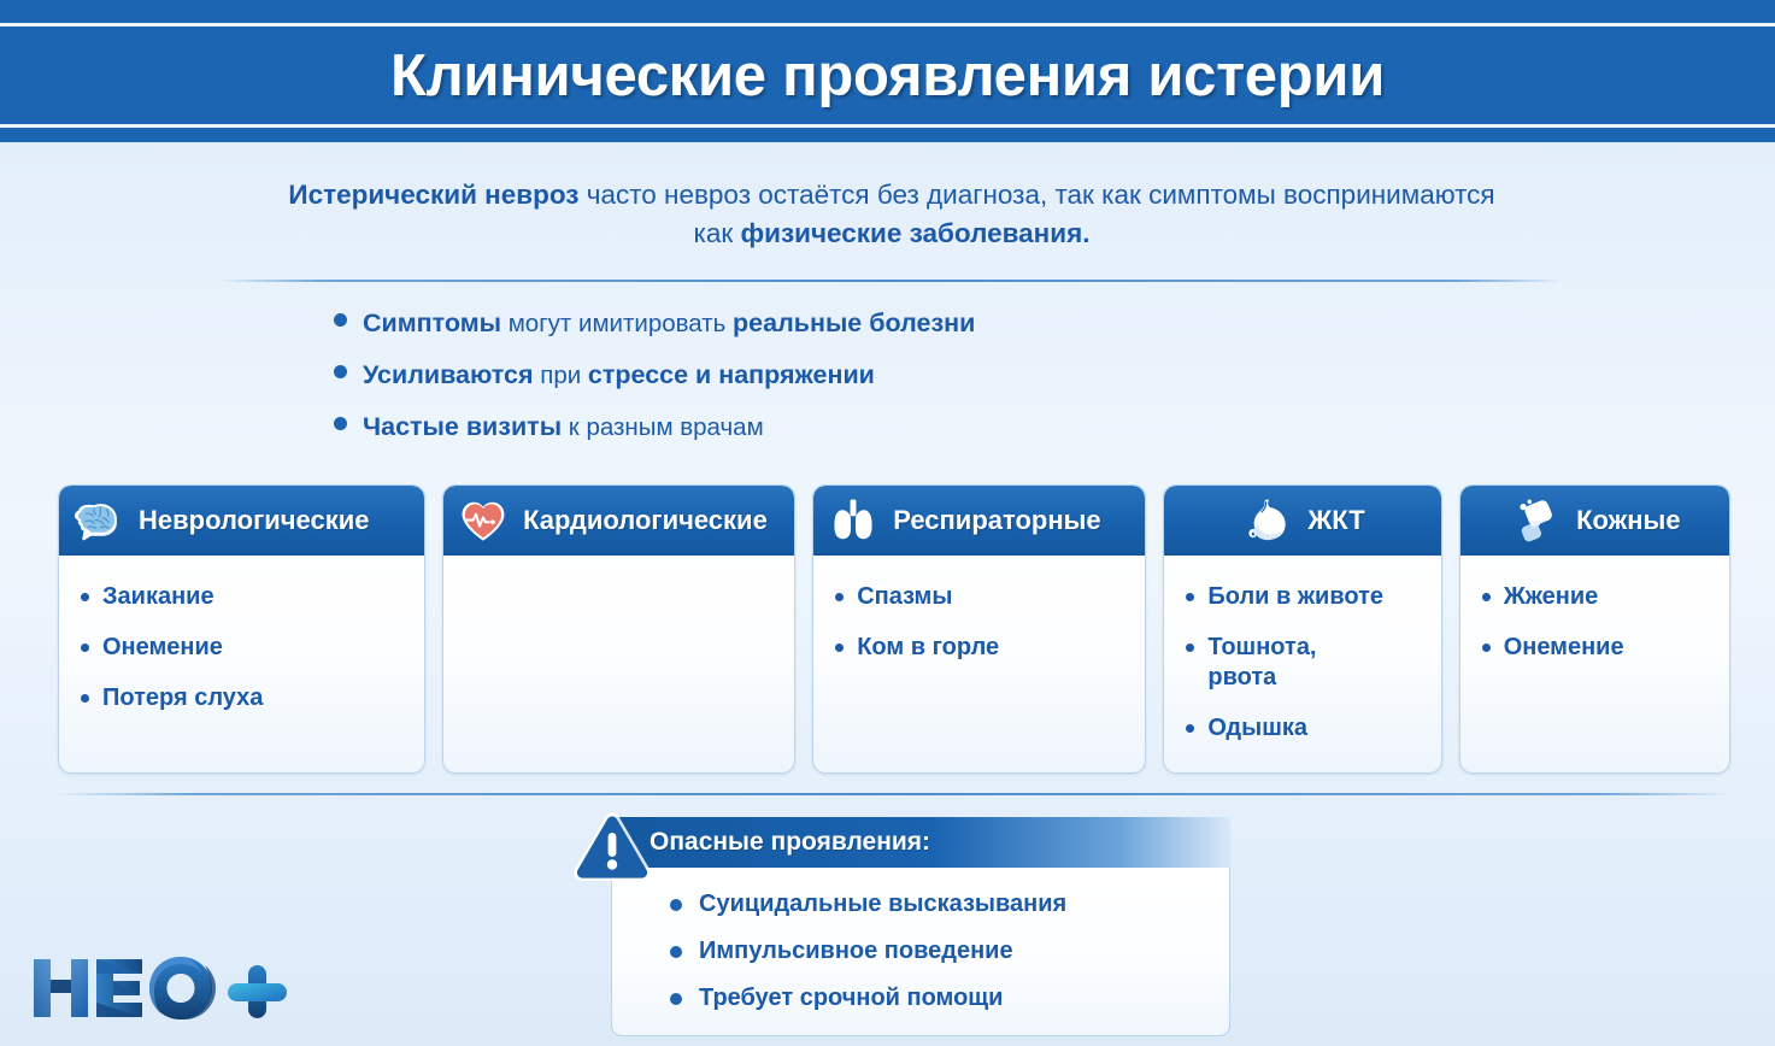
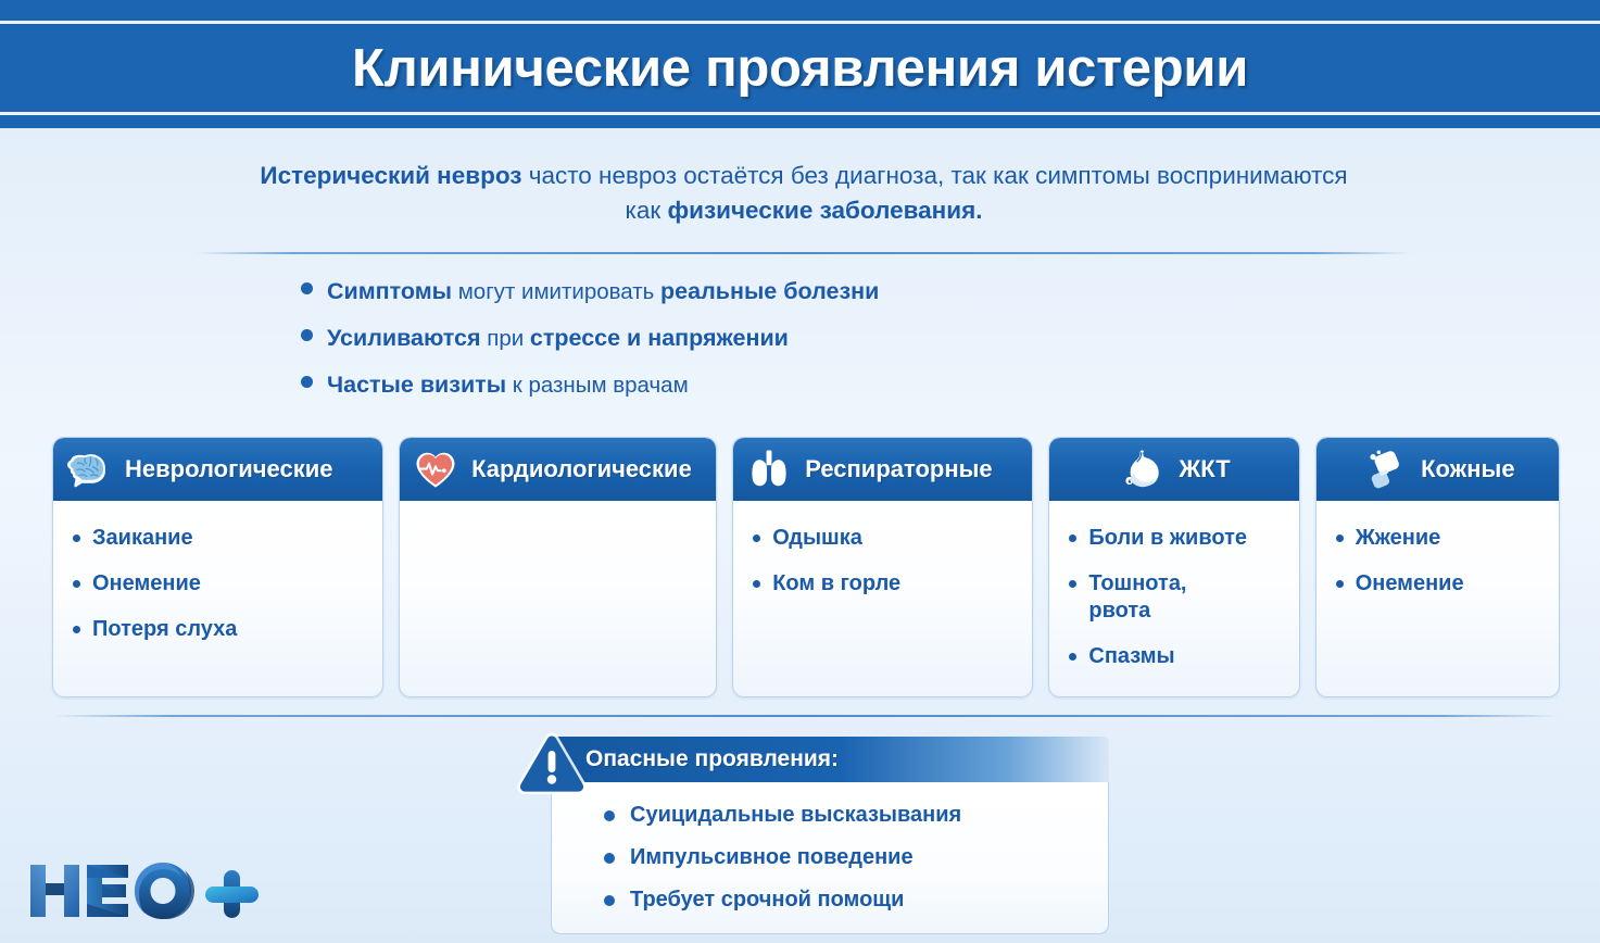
  Клинические проявления истерии
  Истерический невроз часто невроз остаётся без диагноза, так как симптомы воспринимаются
  как физические заболевания.
  Симптомы могут имитировать реальные болезни
  Усиливаются при стрессе и напряжении
  Частые визиты к разным врачам
  Неврологические
  Заикание
  Онемение
  Потеря слуха
  Кардиологические
  Респираторные
- Спазмы
+ Одышка
  Ком в горле
  ЖКТ
  Боли в животе
  Тошнота,
  рвота
- Одышка
+ Спазмы
  Кожные
  Жжение
  Онемение
  Опасные проявления:
  Суицидальные высказывания
  Импульсивное поведение
  Требует срочной помощи
